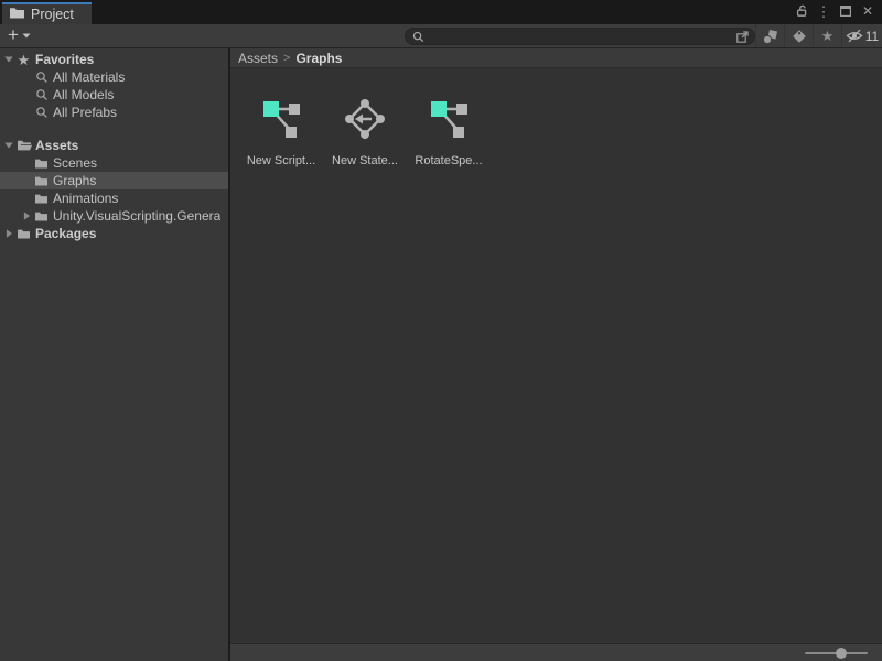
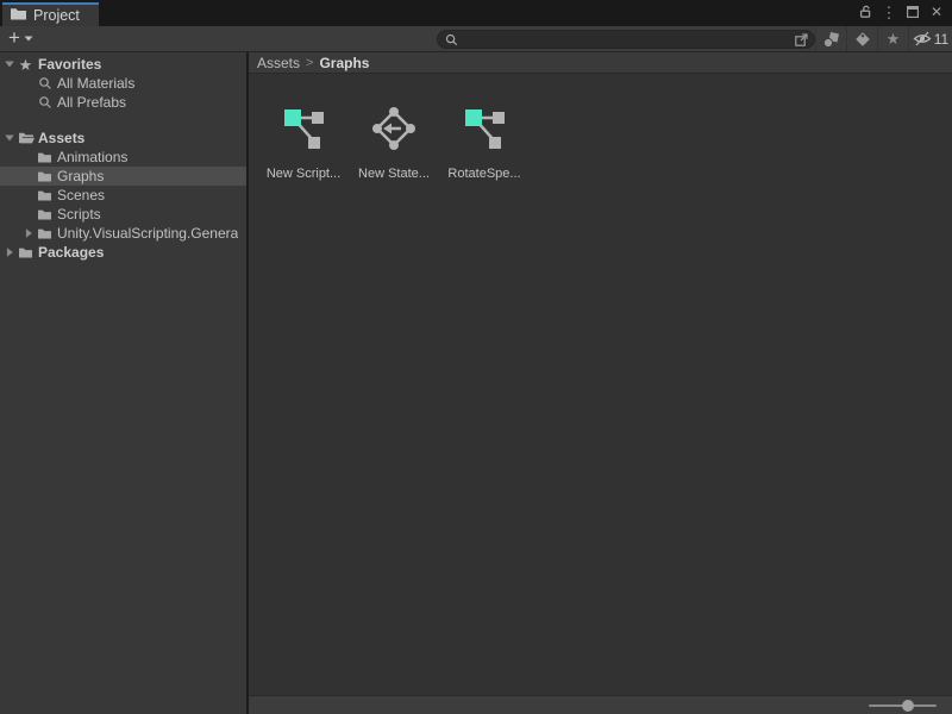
  Project
  ⋮
  ✕
  +
  ★
  11
  ★
  Favorites
  All Materials
- All Models
  All Prefabs
  Assets
- Scenes
+ Animations
  Graphs
- Animations
+ Scenes
+ Scripts
  Unity.VisualScripting.Genera
  Packages
  Assets
  >
  Graphs
  New Script...
  New State...
  RotateSpe...
